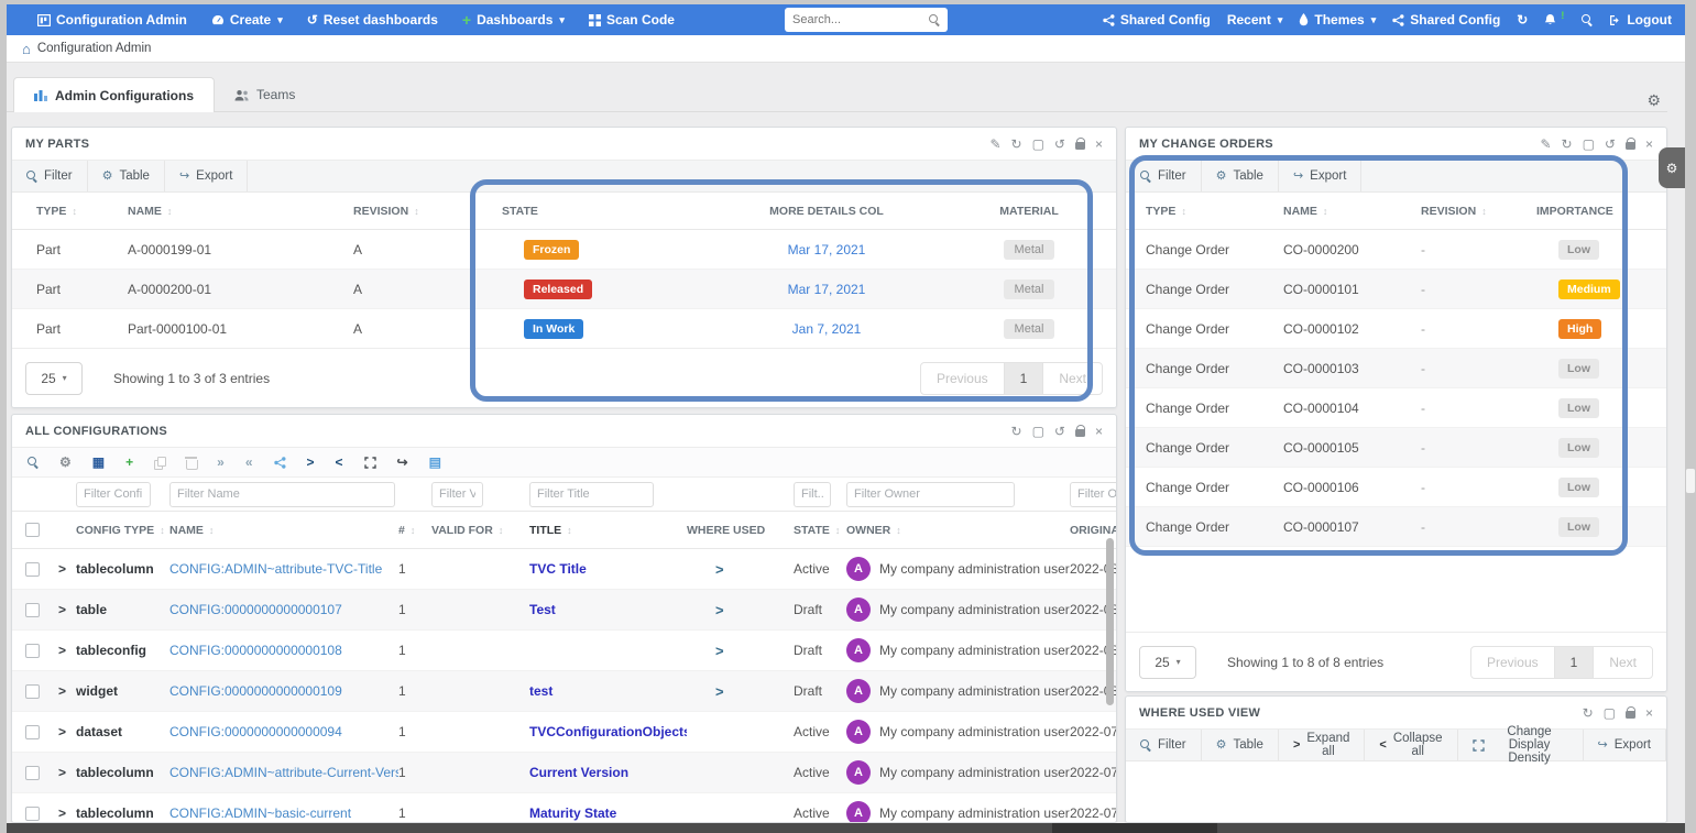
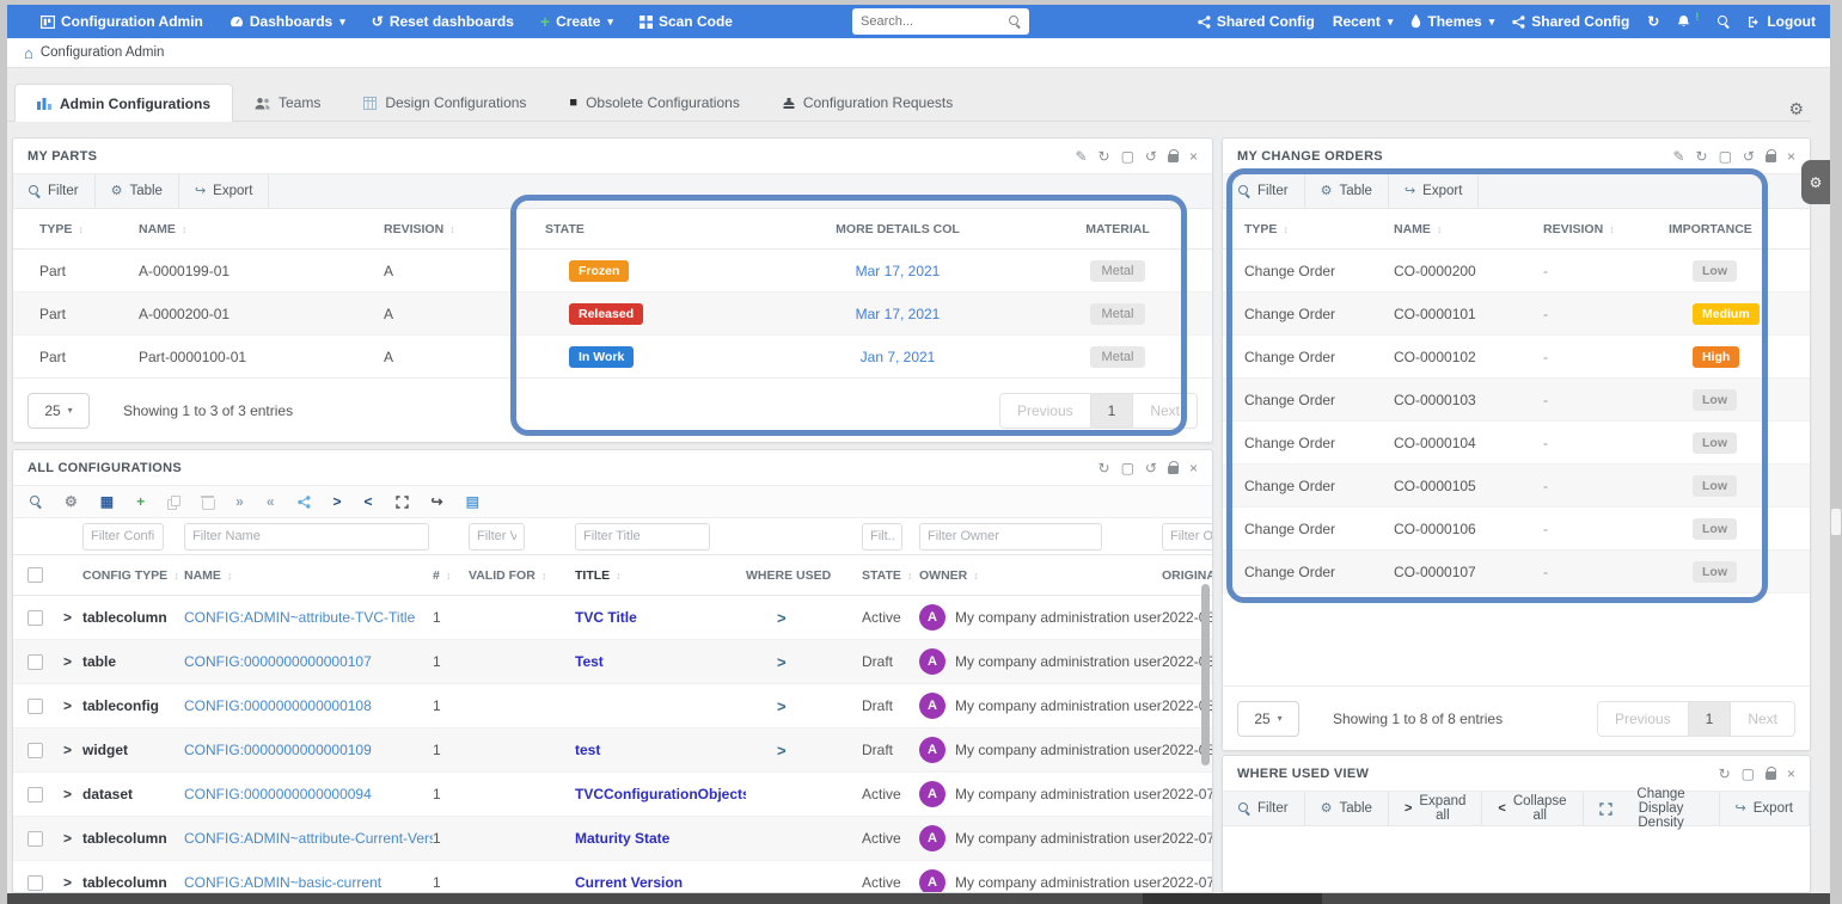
  Configuration Admin
- Create
+ Dashboards
  ▾
  ↺
  Reset dashboards
  +
- Dashboards
+ Create
  ▾
  Scan Code
  Search...
  Shared Config
  Recent
  ▾
  Themes
  ▾
  Shared Config
  ↻
  !
  Logout
  ⌂
  Configuration Admin
  Admin Configurations
  Teams
+ Design Configurations
+ ■
+ Obsolete Configurations
+ Configuration Requests
  ⚙
  MY PARTS
  ✎
  ↻
  ▢
  ↺
  ×
  Filter
  ⚙
  Table
  ↪
  Export
  TYPE
  ↕
  NAME
  ↕
  REVISION
  ↕
  STATE
  MORE DETAILS COL
  MATERIAL
  Part
  A-0000199-01
  A
  Frozen
  Mar 17, 2021
  Metal
  Part
  A-0000200-01
  A
  Released
  Mar 17, 2021
  Metal
  Part
  Part-0000100-01
  A
  In Work
  Jan 7, 2021
  Metal
  25
  ▾
  Showing 1 to 3 of 3 entries
  Previous
  1
  Next
  ALL CONFIGURATIONS
  ↻
  ▢
  ↺
  ×
  ⚙
  ▦
  +
  »
  «
  >
  <
  ↪
  ▤
  Filter Confi
  Filter Name
  Filter Title
  Filt..
  Filter Owner
  CONFIG TYPE
  ↕
  NAME
  ↕
  #
  ↕
  VALID FOR
  ↕
  TITLE
  ↕
  WHERE USED
  STATE
  ↕
  OWNER
  ↕
  ORIGINA
  >
  tablecolumn
  CONFIG:ADMIN~attribute-TVC-Title
  1
  TVC Title
  >
  Active
  A
  My company administration user
  2022-8
  >
  table
  CONFIG:0000000000000107
  1
  Test
  >
  Draft
  A
  My company administration user
  2022-8
  >
  tableconfig
  CONFIG:0000000000000108
  1
  >
  Draft
  A
  My company administration user
  2022-8
  >
  widget
  CONFIG:0000000000000109
  1
  test
  >
  Draft
  A
  My company administration user
  2022-8
  >
  dataset
  CONFIG:0000000000000094
  1
  TVCConfigurationObject
  Active
  A
  My company administration user
  2022-07
  >
  tablecolumn
  CONFIG:ADMIN~attribute-Current-Ver
  1
- Current Version
+ Maturity State
  Active
  A
  My company administration user
  2022-07
  >
  tablecolumn
  CONFIG:ADMIN~basic-current
  1
- Maturity State
+ Current Version
  Active
  A
  My company administration user
  2022-07
  MY CHANGE ORDERS
  ✎
  ↻
  ▢
  ↺
  ×
  Filter
  ⚙
  Table
  ↪
  Export
  TYPE
  ↕
  NAME
  ↕
  REVISION
  ↕
  IMPORTANCE
  Change Order
  CO-0000200
  -
  Low
  Change Order
  CO-0000101
  -
  Medium
  Change Order
  CO-0000102
  -
  High
  Change Order
  CO-0000103
  -
  Low
  Change Order
  CO-0000104
  -
  Low
  Change Order
  CO-0000105
  -
  Low
  Change Order
  CO-0000106
  -
  Low
  Change Order
  CO-0000107
  -
  Low
  25
  ▾
  Showing 1 to 8 of 8 entries
  Previous
  1
  Next
  WHERE USED VIEW
  ↻
  ▢
  ×
  Filter
  ⚙
  Table
  >
  Expand all
  <
  Collapse all
  Change Display Density
  ↪
  Export
  ⚙
